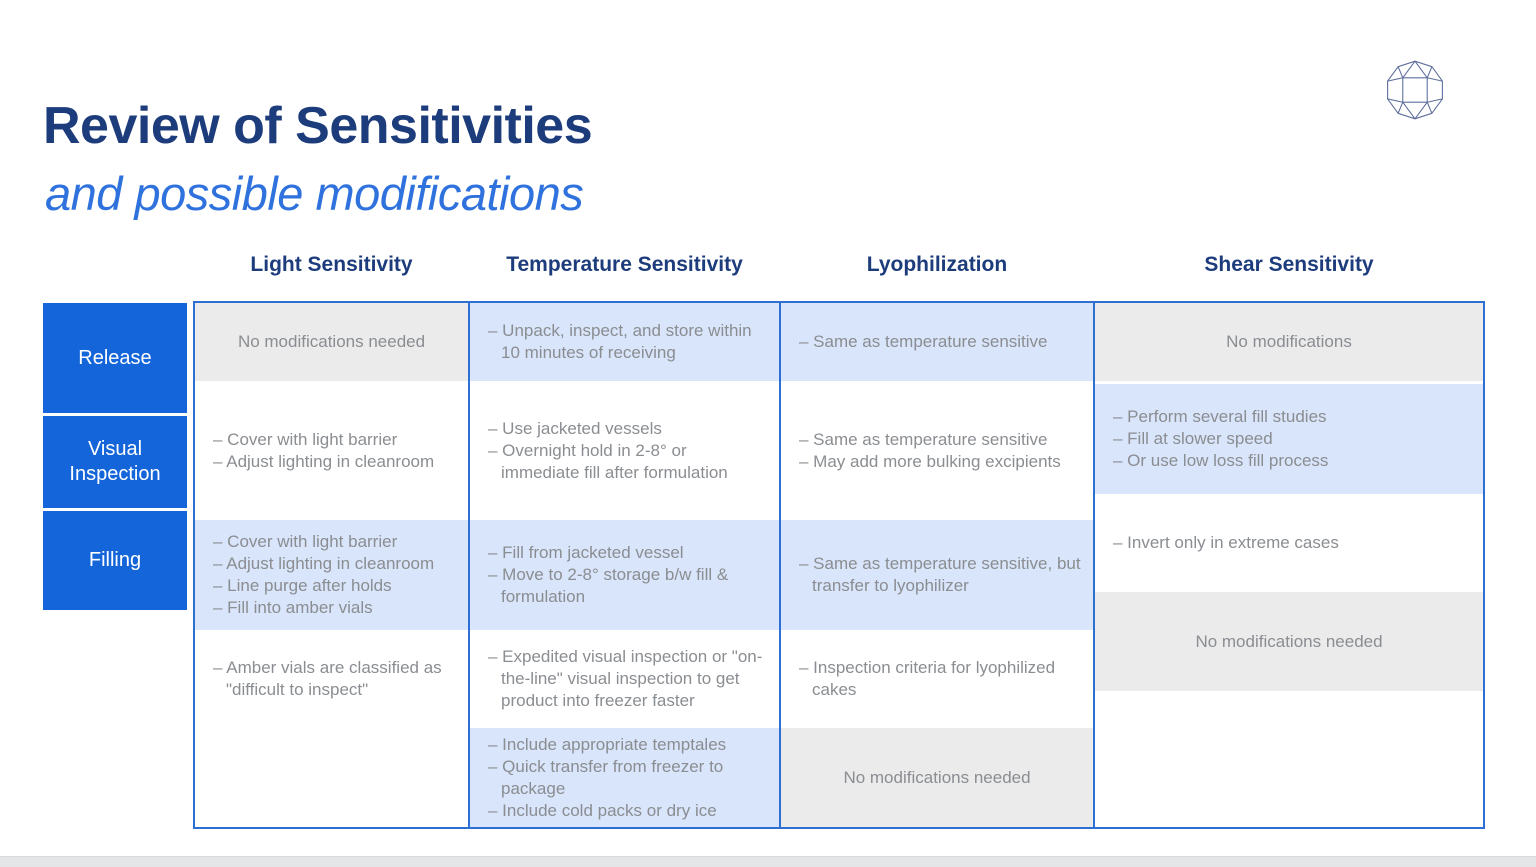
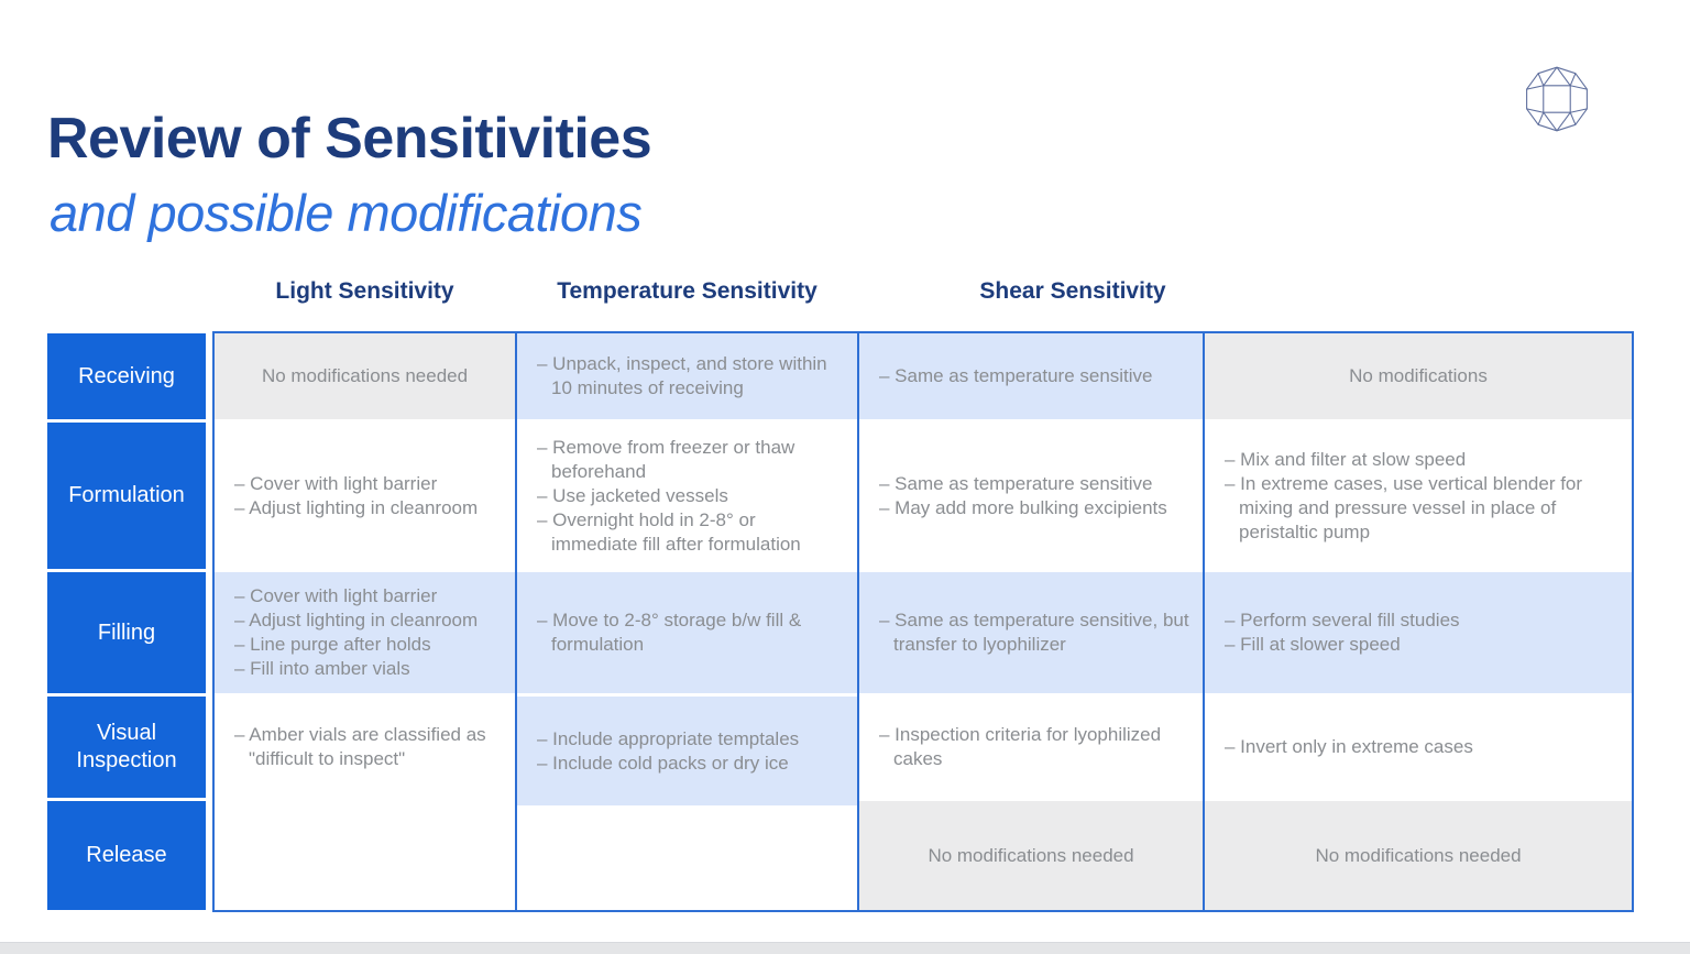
  Review of Sensitivities
  and possible modifications
  Light Sensitivity
  Temperature Sensitivity
- Lyophilization
  Shear Sensitivity
+ Receiving
+ Formulation
- Release
+ Filling
  Visual Inspection
- Filling
+ Release
  No modifications needed
  – Cover with light barrier
  – Adjust lighting in cleanroom
  – Cover with light barrier
  – Adjust lighting in cleanroom
  – Line purge after holds
  – Fill into amber vials
  – Amber vials are classified as "difficult to inspect"
  – Unpack, inspect, and store within 10 minutes of receiving
+ – Remove from freezer or thaw beforehand
  – Use jacketed vessels
  – Overnight hold in 2-8° or immediate fill after formulation
- – Fill from jacketed vessel
  – Move to 2-8° storage b/w fill & formulation
- – Expedited visual inspection or "on-the-line" visual inspection to get product into freezer faster
  – Include appropriate temptales
- – Quick transfer from freezer to package
  – Include cold packs or dry ice
  – Same as temperature sensitive
  – Same as temperature sensitive
  – May add more bulking excipients
  – Same as temperature sensitive, but transfer to lyophilizer
  – Inspection criteria for lyophilized cakes
  No modifications needed
  No modifications
+ – Mix and filter at slow speed
+ – In extreme cases, use vertical blender for mixing and pressure vessel in place of peristaltic pump
  – Perform several fill studies
  – Fill at slower speed
- – Or use low loss fill process
  – Invert only in extreme cases
  No modifications needed
